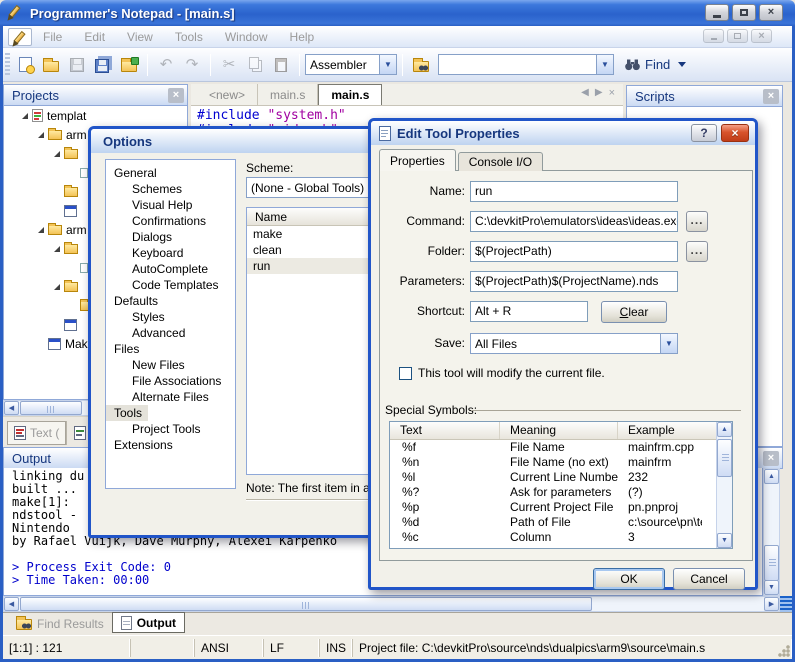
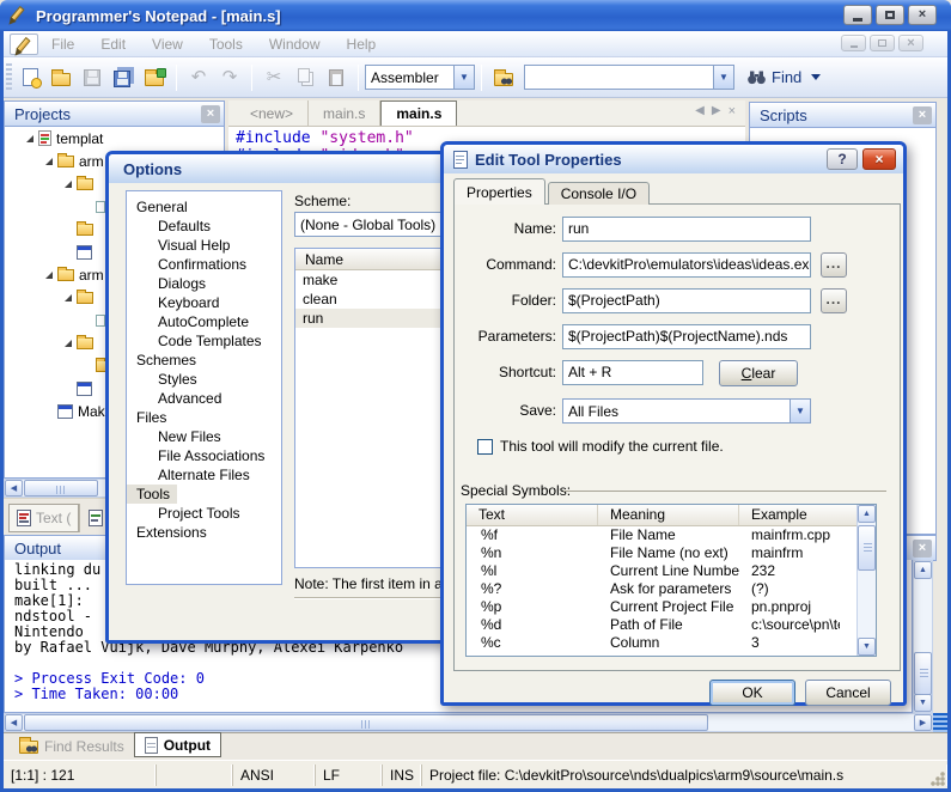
  Programmer's Notepad - [main.s]
  ×
  File
  Edit
  View
  Tools
  Window
  Help
  ×
  ↶
  ↷
  ✂
  Assembler
  ▼
  ▼
  Find
  Projects
  ×
  templat
  arm
  arm
  Mak
  Text (
  <new>
  main.s
  main.s
  ◀
  ▶
  ×
  #include "system.h"
  Scripts
  ×
  Output
  ×
  linking du
  built ...
  make[1]:
  ndstool -
  Nintendo
  by Rafael Vuijk, Dave Murphy, Alexei Karpenko
  > Process Exit Code: 0
  > Time Taken: 00:00
  Find Results
  Output
  [1:1] : 121
  ANSI
  LF
  INS
  Project file: C:\devkitPro\source\nds\dualpics\arm9\source\main.s
  Options
  General
- Schemes
+ Defaults
  Visual Help
  Confirmations
  Dialogs
  Keyboard
  AutoComplete
  Code Templates
- Defaults
+ Schemes
  Styles
  Advanced
  Files
  New Files
  File Associations
  Alternate Files
  Tools
  Project Tools
  Extensions
  Scheme:
  (None - Global Tools)
  Name
  make
  clean
  run
  Note: The first item in a
  Edit Tool Properties
  ?
  ×
  Properties
  Console I/O
  Name:
  run
  Command:
  C:\devkitPro\emulators\ideas\ideas.ex
  ...
  Folder:
  $(ProjectPath)
  ...
  Parameters:
  $(ProjectPath)$(ProjectName).nds
  Shortcut:
  Alt + R
  Clear
  Save:
  All Files
  ▼
  This tool will modify the current file.
  Special Symbol
  Text
  Meaning
  Example
  %f
  File Name
  mainfrm.cpp
  %n
  File Name (no ext)
  mainfrm
  %l
  Current Line Numbe
  232
  %?
  Ask for parameters
  (?)
  %p
  Current Project File
  pn.pnproj
  %d
  Path of File
  c:\source\pn\t
  %c
  Column
  3
  OK
  Cancel
